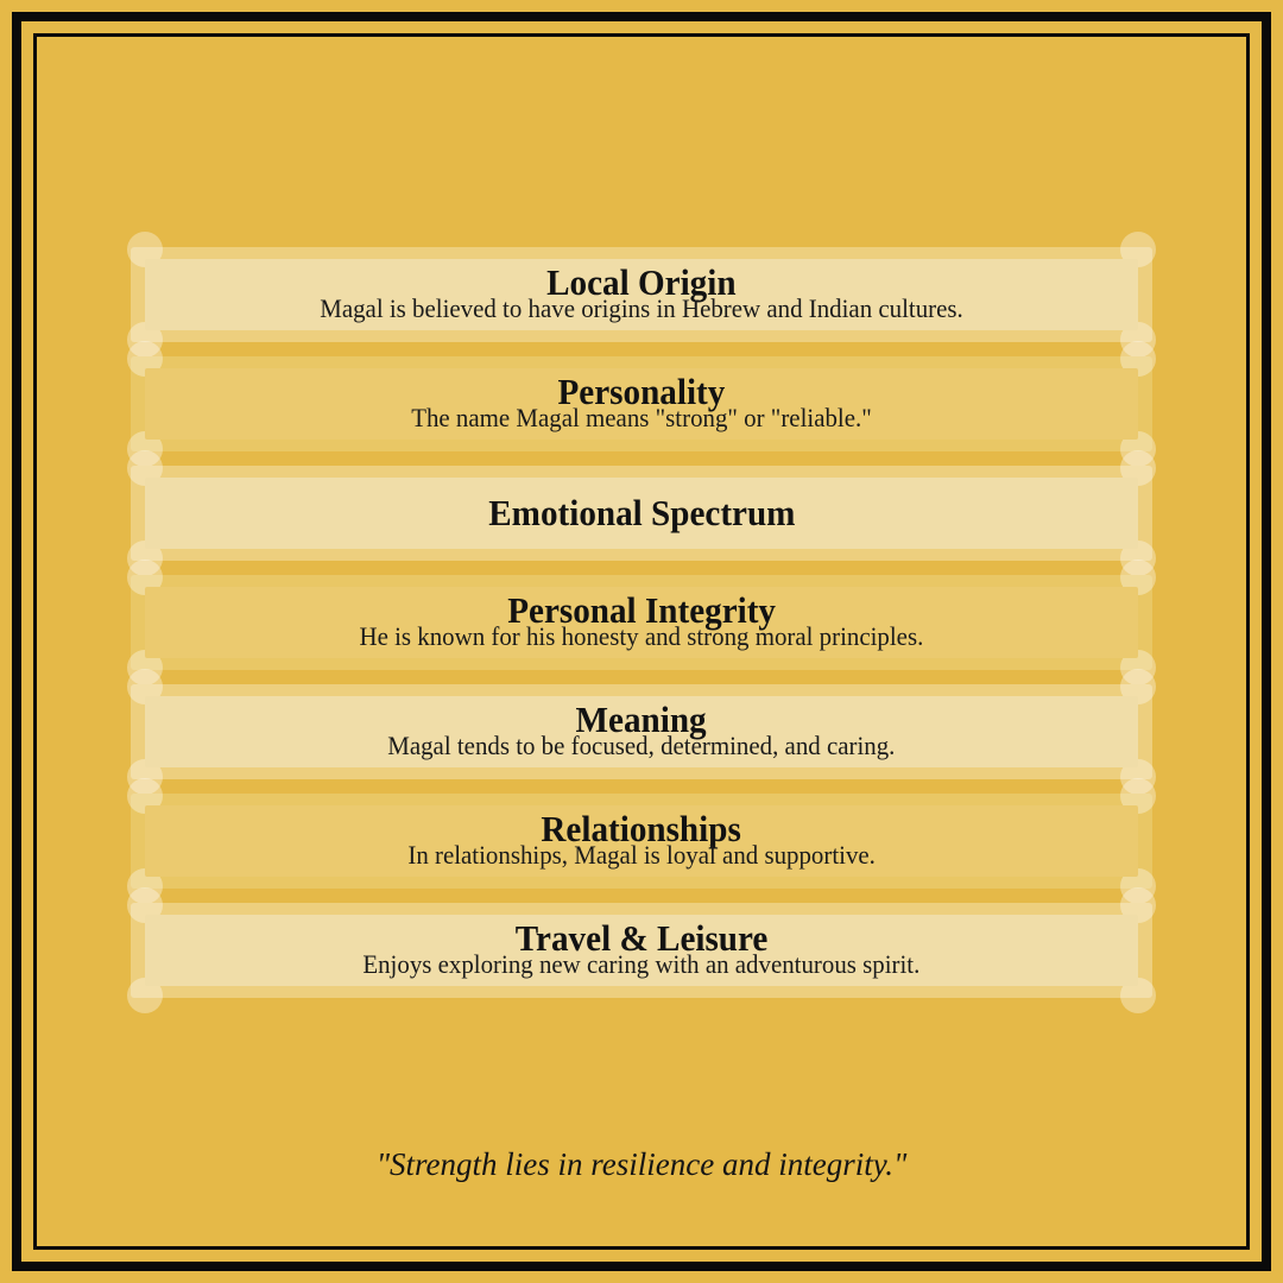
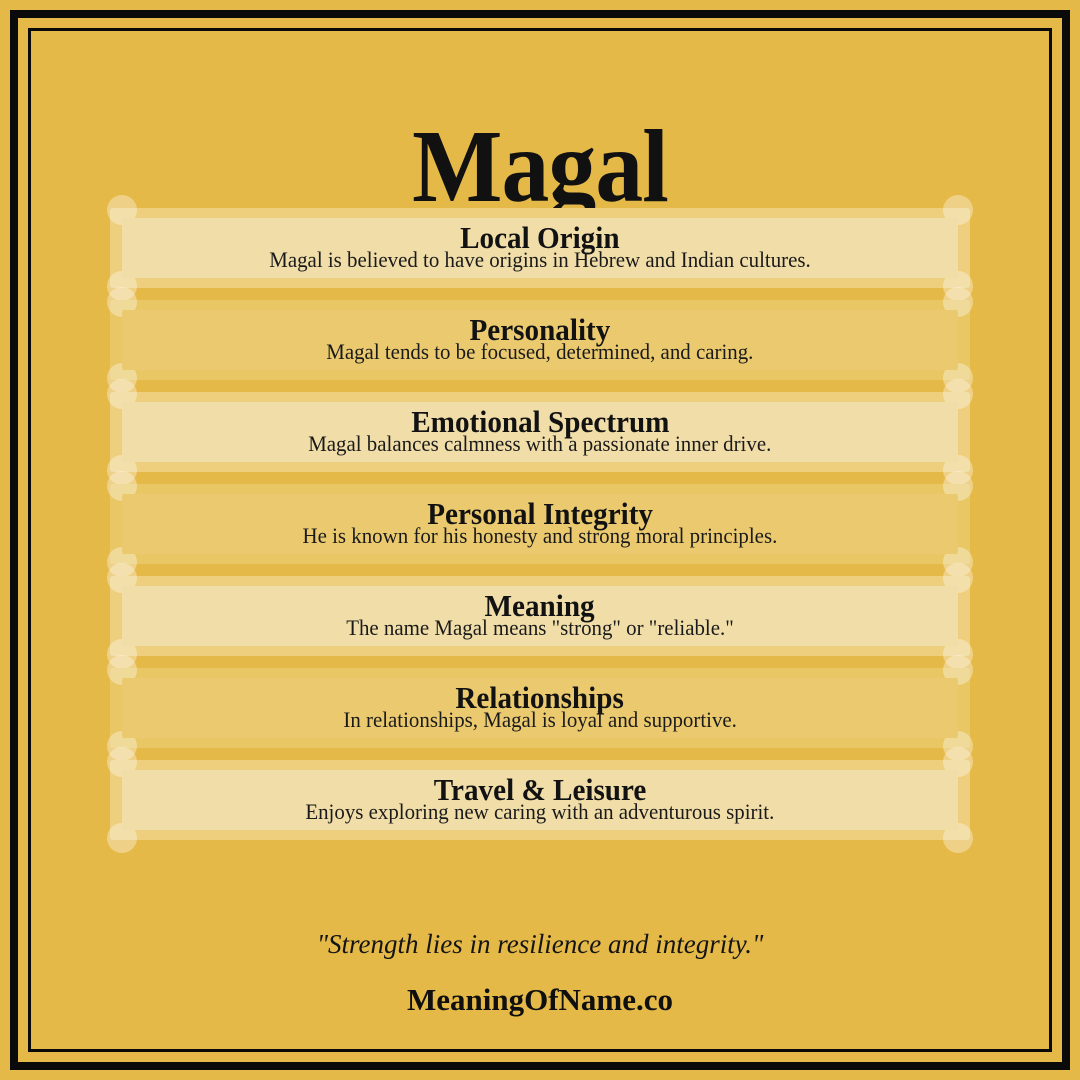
+ Magal
  Local Origin
  Magal is believed to have origins in Hebrew and Indian cultures.
  Personality
- The name Magal means "strong" or "reliable."
+ Magal tends to be focused, determined, and caring.
  Emotional Spectrum
+ Magal balances calmness with a passionate inner drive.
  Personal Integrity
  He is known for his honesty and strong moral principles.
  Meaning
- Magal tends to be focused, determined, and caring.
+ The name Magal means "strong" or "reliable."
  Relationships
  In relationships, Magal is loyal and supportive.
  Travel & Leisure
  Enjoys exploring new caring with an adventurous spirit.
  "Strength lies in resilience and integrity."
+ MeaningOfName.co
